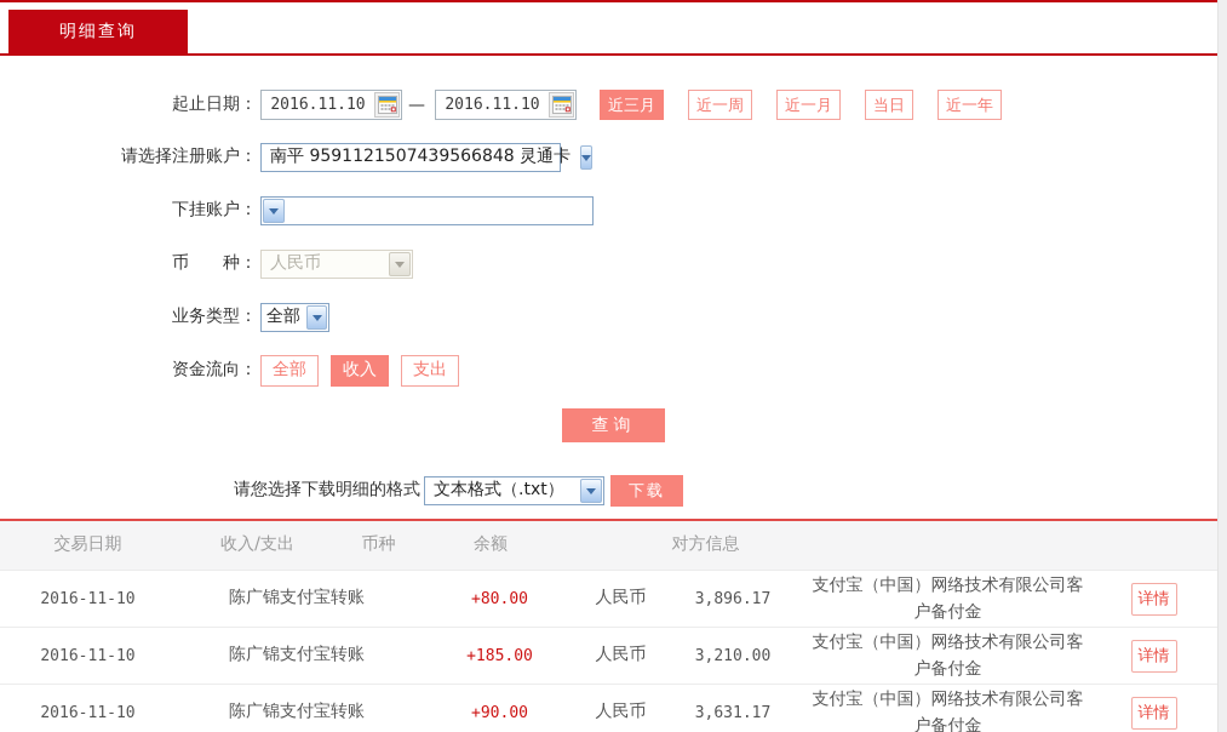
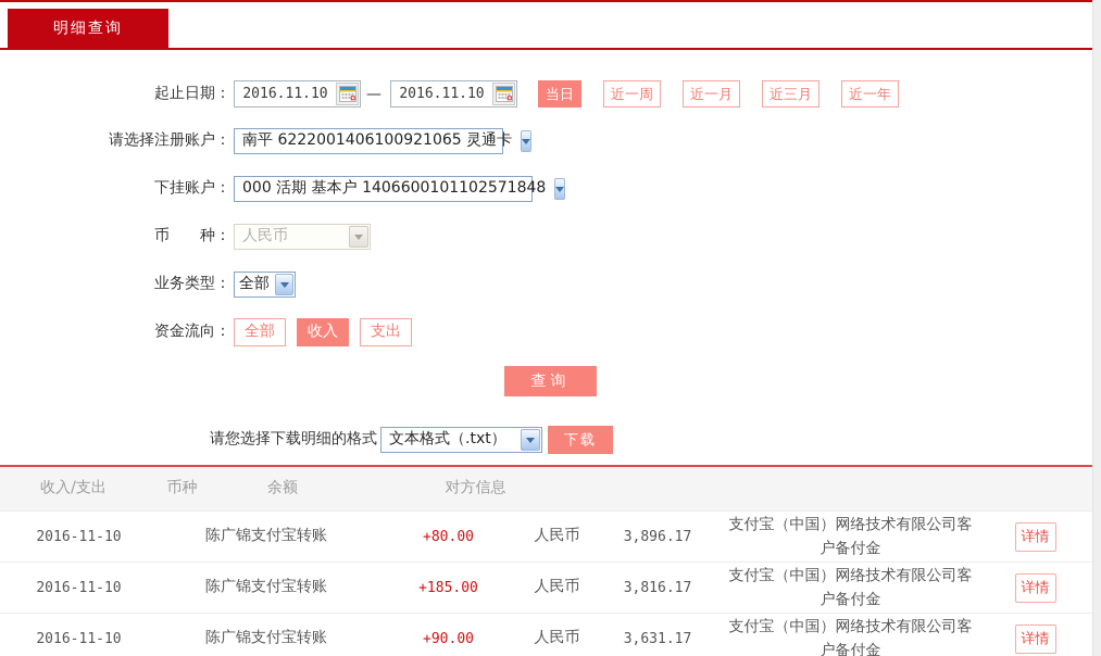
  明细查询
  起止日期：
  2016.11.10
  —
  2016.11.10
- 近三月
+ 当日
  近一周
  近一月
- 当日
+ 近三月
  近一年
  请选择注册账户：
- 南平 9591121507439566848 灵通卡
+ 南平 6222001406100921065 灵通卡
  下挂账户：
+ 000 活期 基本户 1406600101102571848
  币 种：
  人民币
  业务类型：
  全部
  资金流向：
  全部
  收入
  支出
  查询
  请您选择下载明细的格式
  文本格式（.txt）
  下载
- 交易日期
  收入/支出
  币种
  余额
  对方信息
  2016-11-10
  陈广锦支付宝转账
  +80.00
  人民币
  3,896.17
  支付宝（中国）网络技术有限公司客户备付金
  详情
  2016-11-10
  陈广锦支付宝转账
  +185.00
  人民币
- 3,210.00
+ 3,816.17
  支付宝（中国）网络技术有限公司客户备付金
  详情
  2016-11-10
  陈广锦支付宝转账
  +90.00
  人民币
  3,631.17
  支付宝（中国）网络技术有限公司客户备付金
  详情
